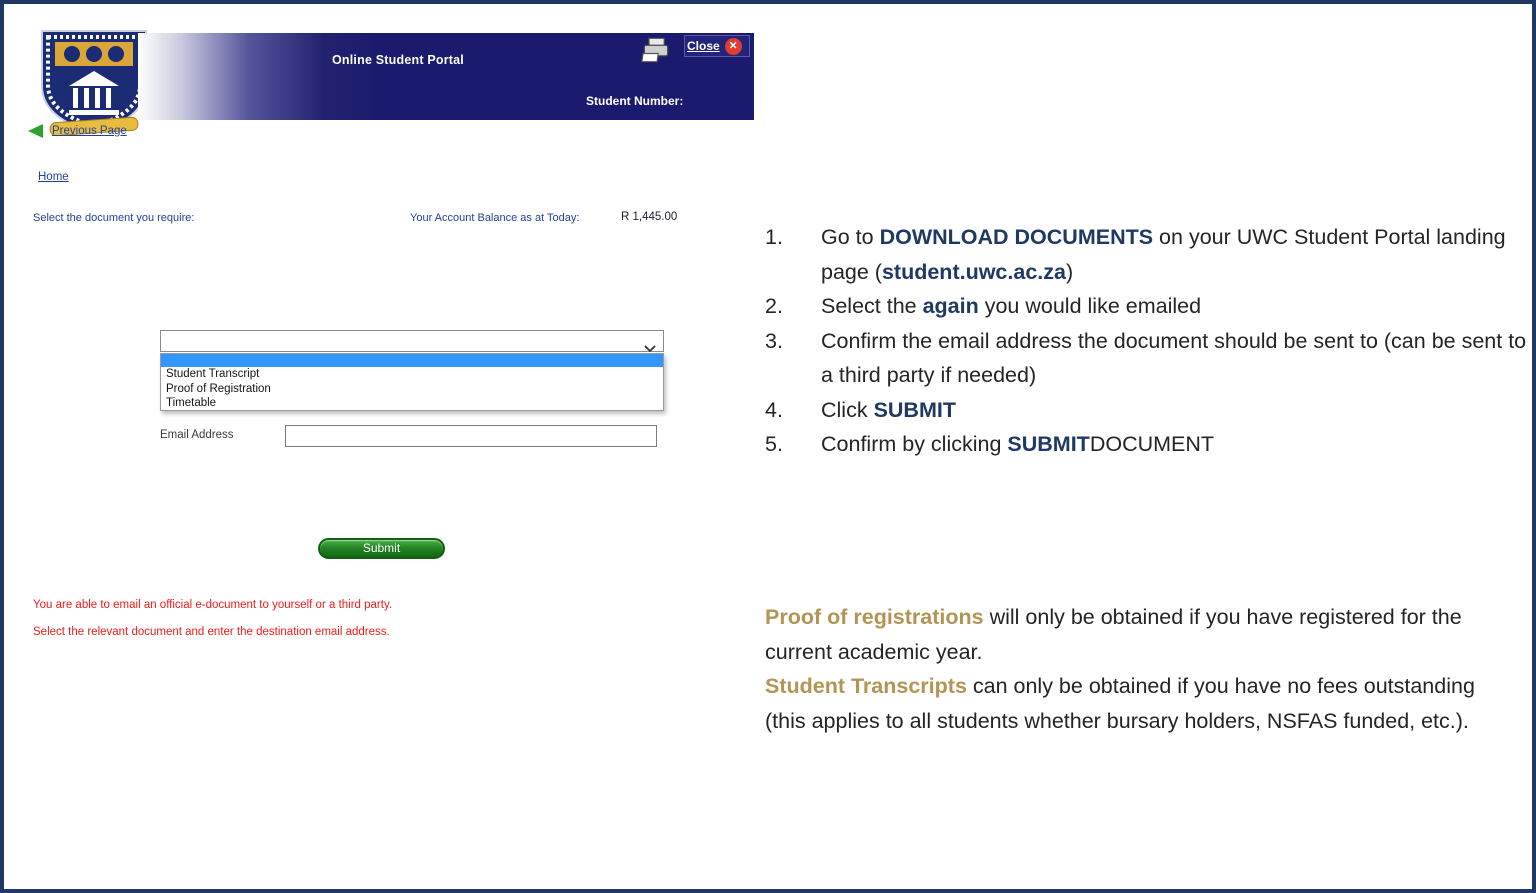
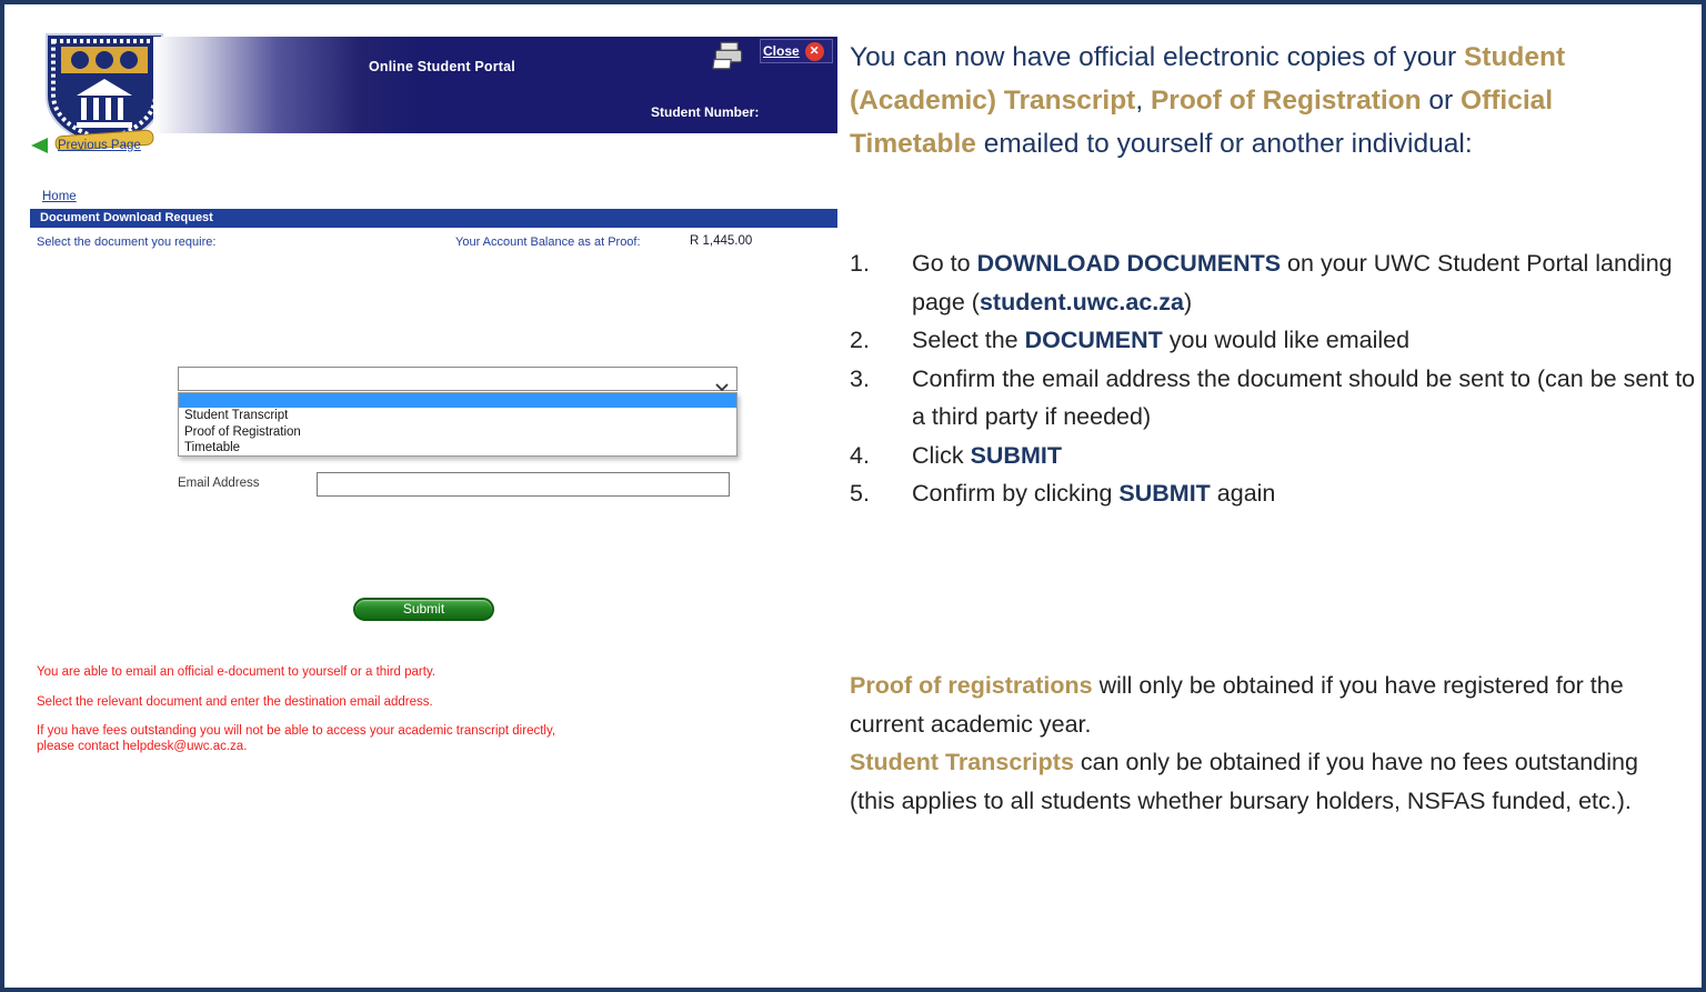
  Online Student Portal
  Close
  ✕
  Student Number:
  Previous Page
  Home
+ Document Download Request
  Select the document you require:
- Your Account Balance as at Today:
+ Your Account Balance as at Proof:
  R 1,445.00
  Student Transcript
  Proof of Registration
  Timetable
  Email Address
  Submit
  You are able to email an official e-document to yourself or a third party.
  Select the relevant document and enter the destination email address.
+ If you have fees outstanding you will not be able to access your academic transcript directly,
+ please contact helpdesk@uwc.ac.za.
+ You can now have official electronic copies of your Student (Academic) Transcript, Proof of Registration or Official Timetable emailed to yourself or another individual:
  1.
  Go to DOWNLOAD DOCUMENTS on your UWC Student Portal landing page (student.uwc.ac.za)
  2.
- Select the again you would like emailed
+ Select the DOCUMENT you would like emailed
  3.
  Confirm the email address the document should be sent to (can be sent to a third party if needed)
  4.
  Click SUBMIT
  5.
- Confirm by clicking SUBMITDOCUMENT
+ Confirm by clicking SUBMIT again
  Proof of registrations will only be obtained if you have registered for the current academic year.
  Student Transcripts can only be obtained if you have no fees outstanding (this applies to all students whether bursary holders, NSFAS funded, etc.).
